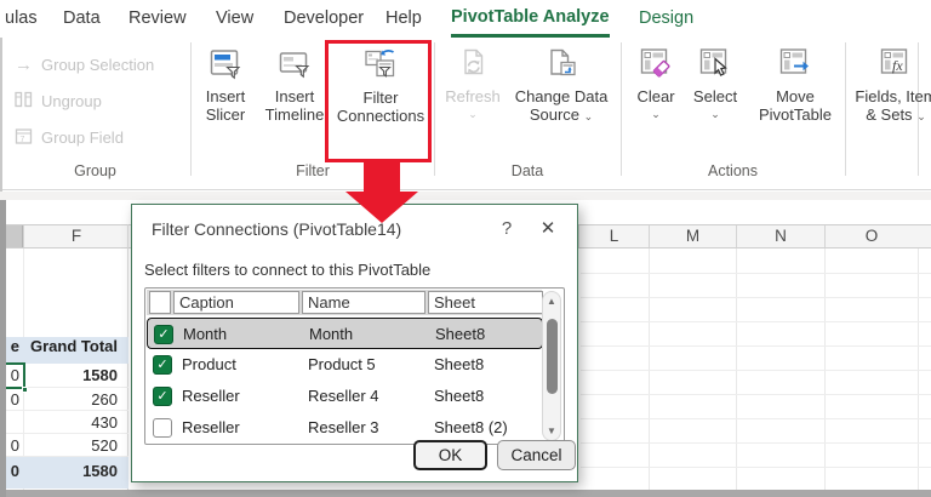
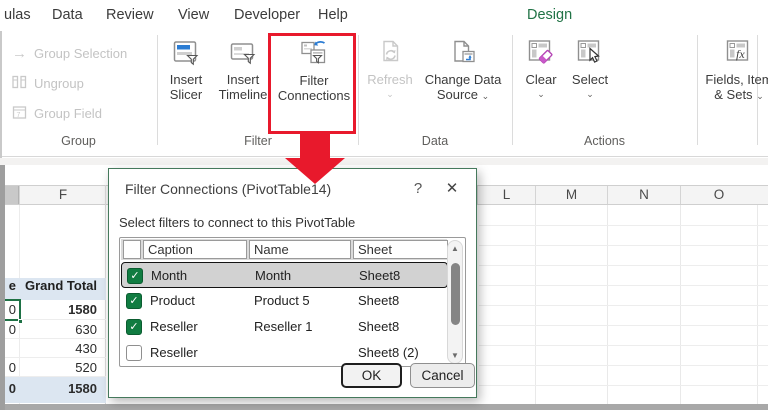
  ulas
  Data
  Review
  View
  Developer
  Help
- PivotTable Analyze
  Design
  →
  Group Selection
  Ungroup
  Group Field
  Group
  Insert Slicer
  Insert Timeline
  Filter Connections
  Filter
  Refresh
  ⌄
  Change Data Source ⌄
  Data
  Clear
  ⌄
  Select
  ⌄
- Move PivotTable
  Actions
  fx
  Fields, Item & Sets ⌄
  F
  L
  M
  N
  O
  e
  Grand Total
  0
  1580
  0
- 260
+ 630
  430
  0
  520
  0
  1580
  Filter Connections (PivotTable14)
  ?
  ✕
  Select filters to connect to this PivotTable
  Caption
  Name
  Sheet
  ✓
  Month
  Month
  Sheet8
  ✓
  Product
  Product 5
  Sheet8
  ✓
  Reseller
- Reseller 4
+ Reseller 1
  Sheet8
  Reseller
- Reseller 3
  Sheet8 (2)
  ▲
  ▼
  OK
  Cancel
